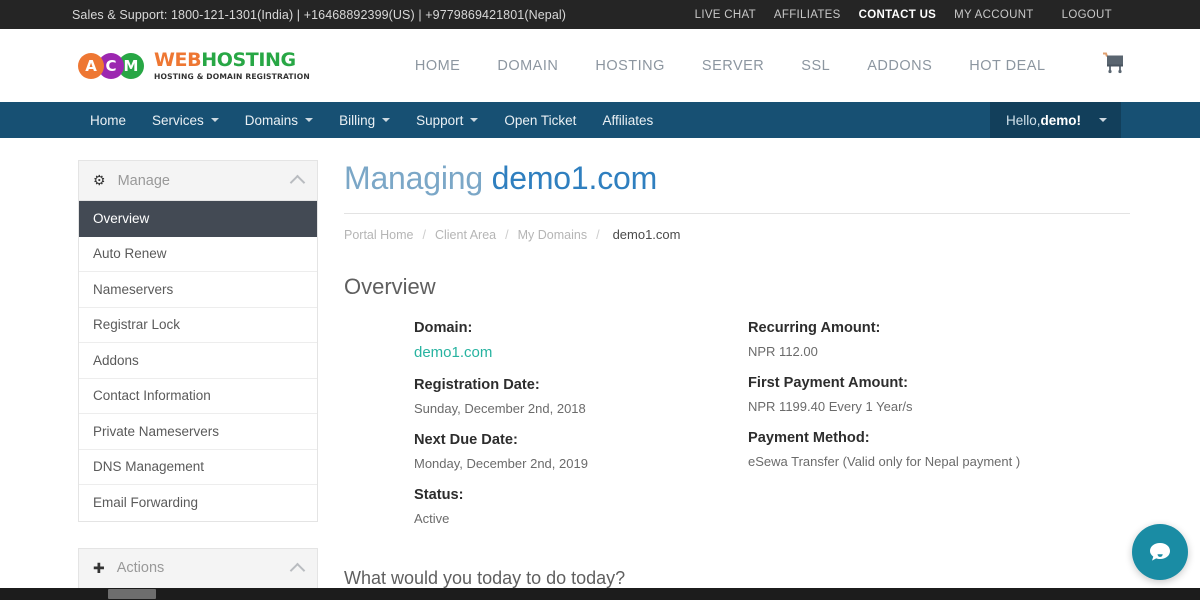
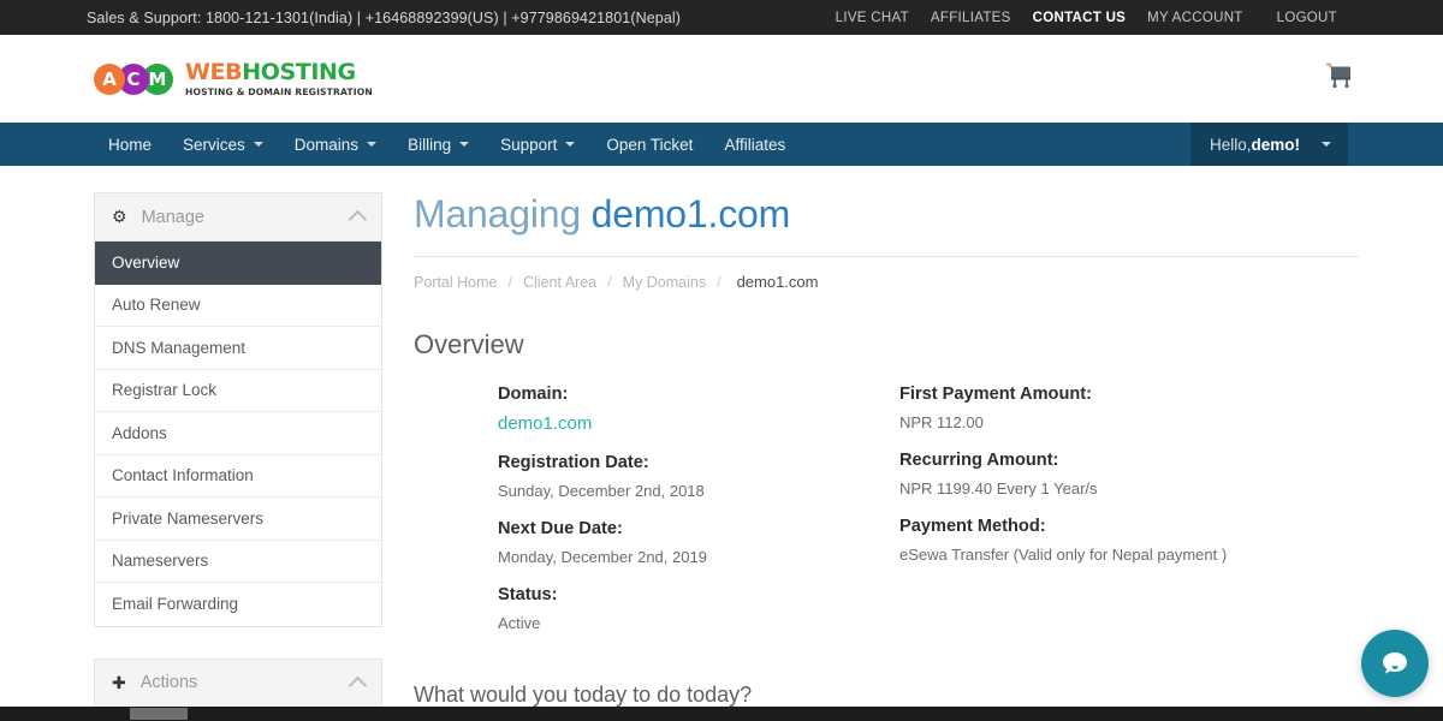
  Sales & Support: 1800-121-1301(India) | +16468892399(US) | +9779869421801(Nepal)
  LIVE CHAT
  AFFILIATES
  CONTACT US
  MY ACCOUNT
  LOGOUT
  A
  C
  M
  WEBHOSTING
  HOSTING & DOMAIN REGISTRATION
- HOME
- DOMAIN
- HOSTING
- SERVER
- SSL
- ADDONS
- HOT DEAL
  Home
  Services
  Domains
  Billing
  Support
  Open Ticket
  Affiliates
  Hello,demo!
  ⚙
  Manage
  Overview
  Auto Renew
- Nameservers
+ DNS Management
  Registrar Lock
  Addons
  Contact Information
  Private Nameservers
- DNS Management
+ Nameservers
  Email Forwarding
  ✚
  Actions
  Managing demo1.com
  Portal Home
  /
  Client Area
  /
  My Domains
  /
  demo1.com
  Overview
  Domain:
  demo1.com
  Registration Date:
  Sunday, December 2nd, 2018
  Next Due Date:
  Monday, December 2nd, 2019
  Status:
  Active
- Recurring Amount:
+ First Payment Amount:
  NPR 112.00
- First Payment Amount:
+ Recurring Amount:
  NPR 1199.40 Every 1 Year/s
  Payment Method:
  eSewa Transfer (Valid only for Nepal payment )
  What would you today to do today?
